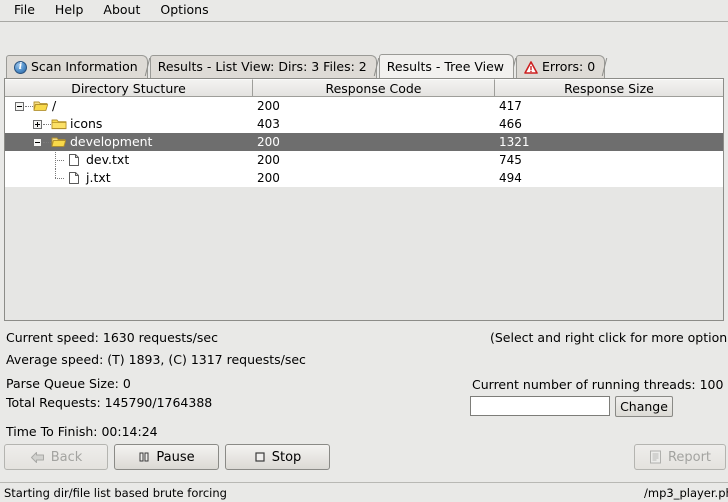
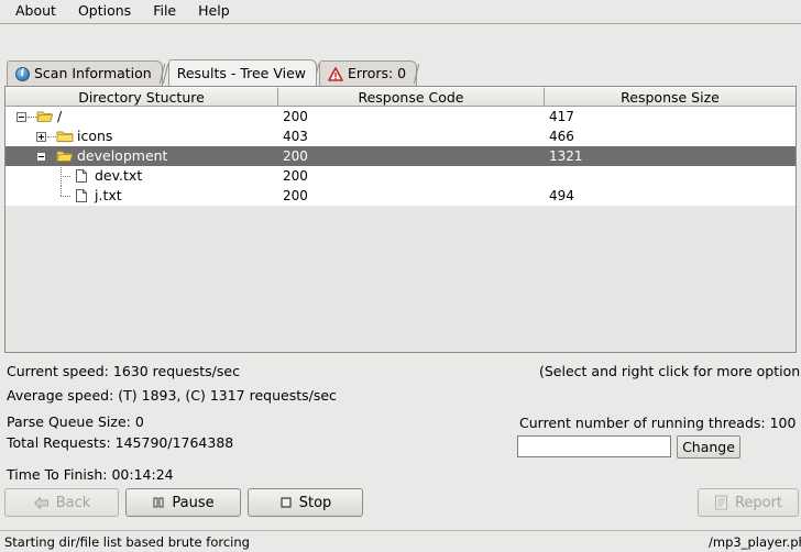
- File
+ About
- Help
+ Options
- About
+ File
- Options
+ Help
  i
  Scan Information
- Results - List View: Dirs: 3 Files: 2
  Results - Tree View
  Errors: 0
  Directory Stucture
  Response Code
  Response Size
  /
  200
  417
  icons
  403
  466
  development
  200
  1321
  dev.txt
  200
- 745
  j.txt
  200
  494
  Current speed: 1630 requests/sec
  Average speed: (T) 1893, (C) 1317 requests/sec
  Parse Queue Size: 0
  Total Requests: 145790/1764388
  Time To Finish: 00:14:24
  (Select and right click for more option
  Current number of running threads: 100
  Change
  Back
  Pause
  Stop
  Report
  Starting dir/file list based brute forcing
  /mp3_player.p
